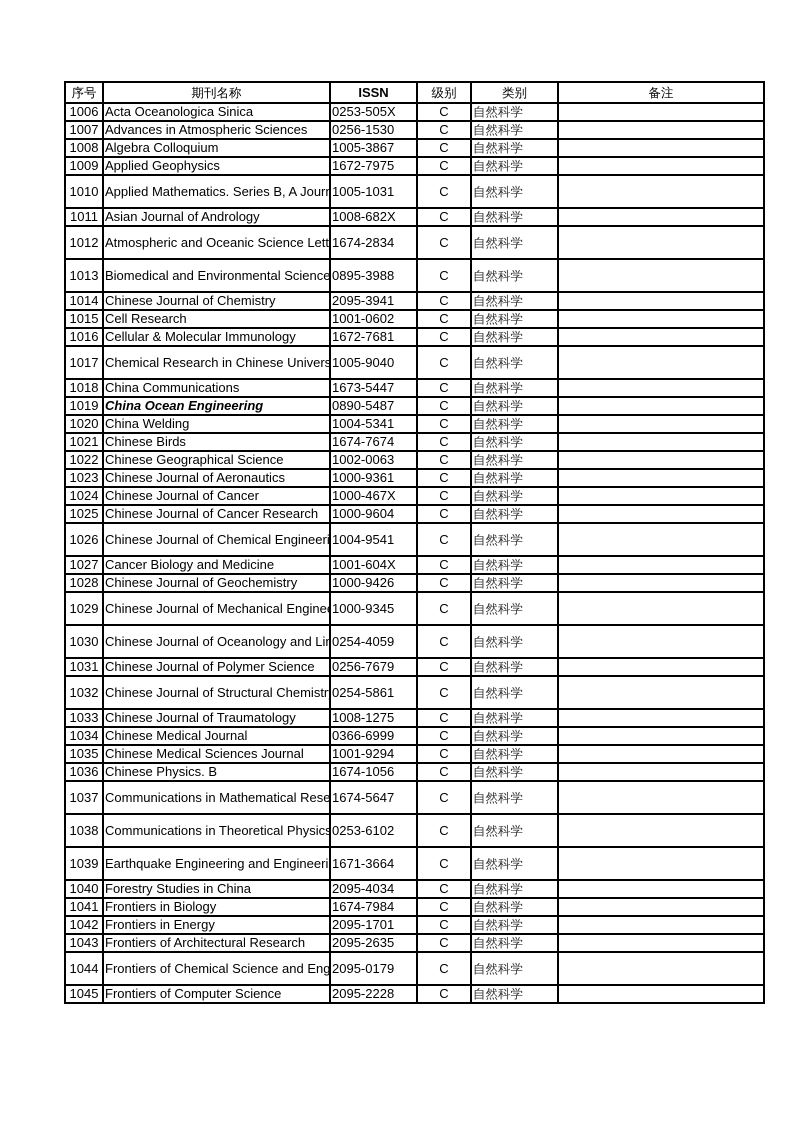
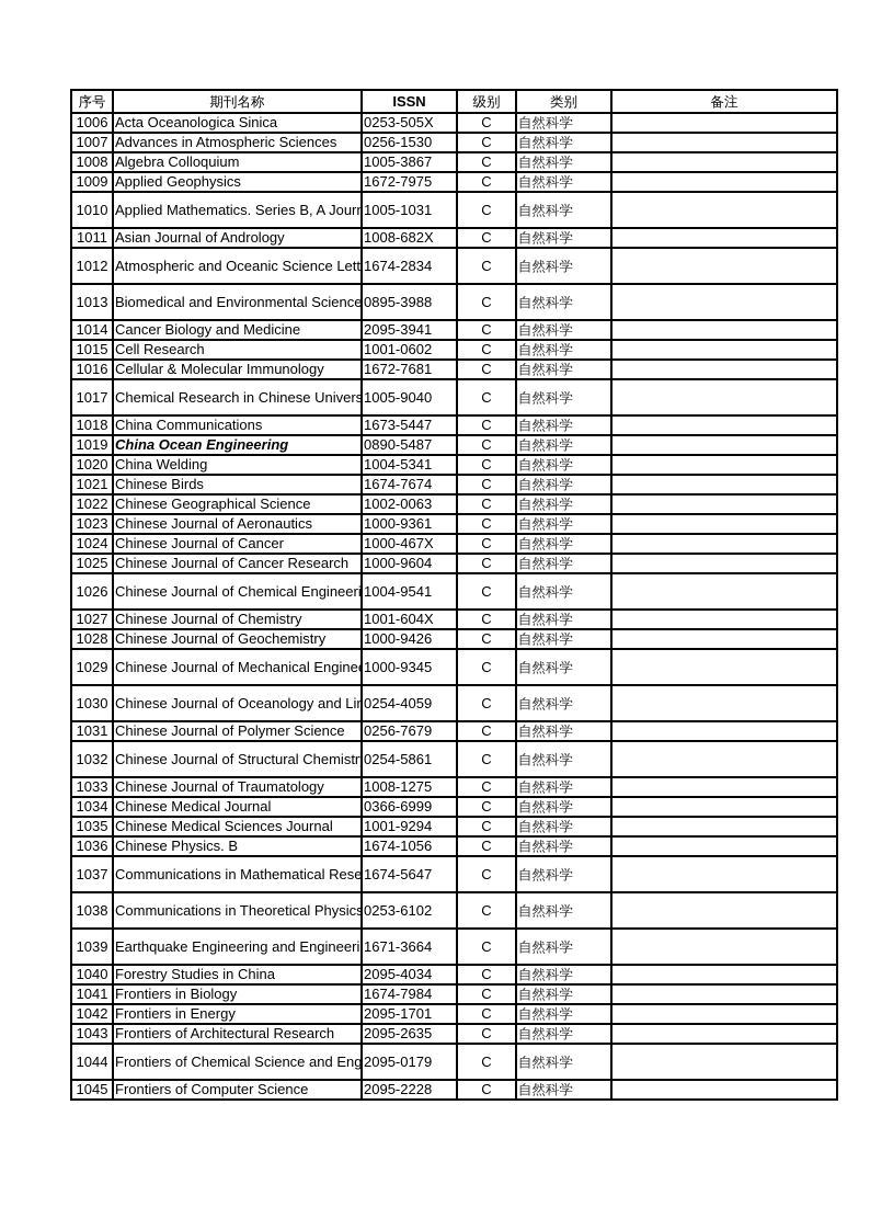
  序号	期刊名称	ISSN	级别	类别	备注
  1006	Acta Oceanologica Sinica	0253-505X	C	自然科学
  1007	Advances in Atmospheric Sciences	0256-1530	C	自然科学
  1008	Algebra Colloquium	1005-3867	C	自然科学
  1009	Applied Geophysics	1672-7975	C	自然科学
  1011	Asian Journal of Andrology	1008-682X	C	自然科学
  1012	Atmospheric and Oceanic Science Lett	1674-2834	C	自然科学
  1013	Biomedical and Environmental Science	0895-3988	C	自然科学
- 1014	Chinese Journal of Chemistry	2095-3941	C	自然科学
+ 1014	Cancer Biology and Medicine	2095-3941	C	自然科学
  1015	Cell Research	1001-0602	C	自然科学
  1016	Cellular & Molecular Immunology	1672-7681	C	自然科学
  1017	Chemical Research in Chinese Univers	1005-9040	C	自然科学
  1018	China Communications	1673-5447	C	自然科学
  1019	China Ocean Engineering	0890-5487	C	自然科学
  1020	China Welding	1004-5341	C	自然科学
  1021	Chinese Birds	1674-7674	C	自然科学
  1022	Chinese Geographical Science	1002-0063	C	自然科学
  1023	Chinese Journal of Aeronautics	1000-9361	C	自然科学
  1024	Chinese Journal of Cancer	1000-467X	C	自然科学
  1025	Chinese Journal of Cancer Research	1000-9604	C	自然科学
  1026	Chinese Journal of Chemical Engineeri	1004-9541	C	自然科学
- 1027	Cancer Biology and Medicine	1001-604X	C	自然科学
+ 1027	Chinese Journal of Chemistry	1001-604X	C	自然科学
  1028	Chinese Journal of Geochemistry	1000-9426	C	自然科学
  1029	Chinese Journal of Mechanical Engine	1000-9345	C	自然科学
  1030	Chinese Journal of Oceanology and Li	0254-4059	C	自然科学
  1031	Chinese Journal of Polymer Science	0256-7679	C	自然科学
  1032	Chinese Journal of Structural Chemistr	0254-5861	C	自然科学
  1033	Chinese Journal of Traumatology	1008-1275	C	自然科学
  1034	Chinese Medical Journal	0366-6999	C	自然科学
  1035	Chinese Medical Sciences Journal	1001-9294	C	自然科学
  1036	Chinese Physics. B	1674-1056	C	自然科学
  1037	Communications in Mathematical Rese	1674-5647	C	自然科学
  1038	Communications in Theoretical Physics	0253-6102	C	自然科学
  1039	Earthquake Engineering and Engineeri	1671-3664	C	自然科学
  1040	Forestry Studies in China	2095-4034	C	自然科学
  1041	Frontiers in Biology	1674-7984	C	自然科学
  1042	Frontiers in Energy	2095-1701	C	自然科学
  1043	Frontiers of Architectural Research	2095-2635	C	自然科学
  1044	Frontiers of Chemical Science and Eng	2095-0179	C	自然科学
  1045	Frontiers of Computer Science	2095-2228	C	自然科学
